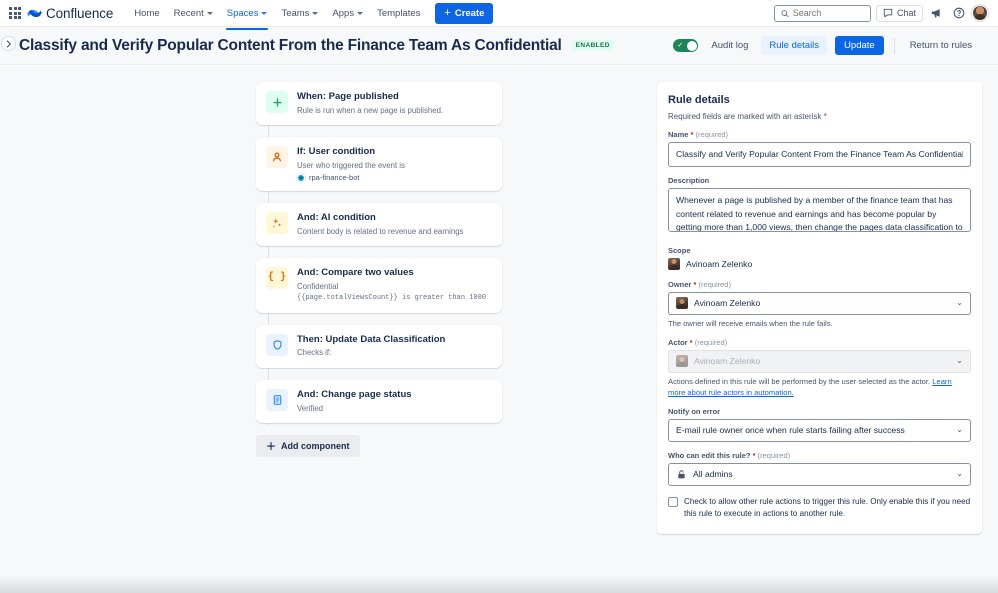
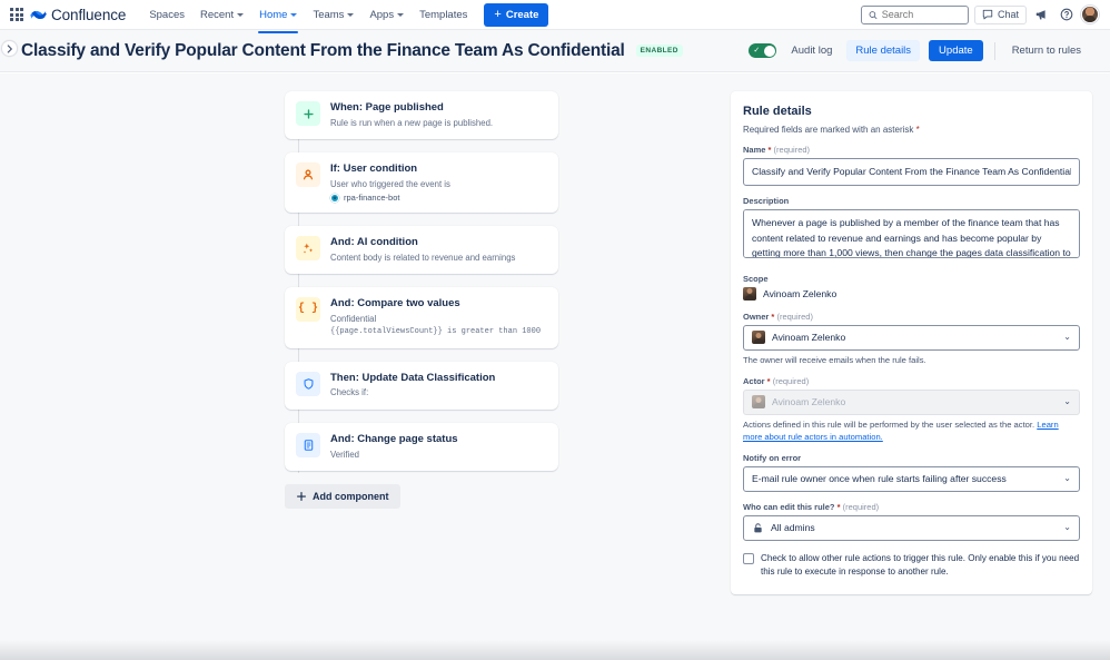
  Confluence
- Home
+ Spaces
  Recent
- Spaces
+ Home
  Teams
  Apps
  Templates
  +
  Create
  Search
  Chat
  Classify and Verify Popular Content From the Finance Team As Confidential
  Audit log
  Rule details
  Update
  Return to rules
  When: Page published
  Rule is run when a new page is published.
  If: User condition
  User who triggered the event is
  rpa-finance-bot
  And: AI condition
  Content body is related to revenue and earnings
  { }
  And: Compare two values
  Confidential
  {{page.totalViewsCount}} is greater than 1000
  Then: Update Data Classification
  Checks if:
  And: Change page status
  Verified
  Add component
  Rule details
  Required fields are marked with an asterisk *
  Name * (required)
  Classify and Verify Popular Content From the Finance Team As Confidentia
  Description
  Scope
  Avinoam Zelenko
  Owner * (required)
  Avinoam Zelenko
  ⌄
  The owner will receive emails when the rule fails.
  Actor * (required)
  Avinoam Zelenko
  ⌄
  Actions defined in this rule will be performed by the user selected as the actor. Learn more about rule actors in automation.
  Notify on error
  E-mail rule owner once when rule starts failing after success
  ⌄
  Who can edit this rule? * (required)
  All admins
  ⌄
- Check to allow other rule actions to trigger this rule. Only enable this if you need this rule to execute in actions to another rule.
+ Check to allow other rule actions to trigger this rule. Only enable this if you need this rule to execute in response to another rule.
